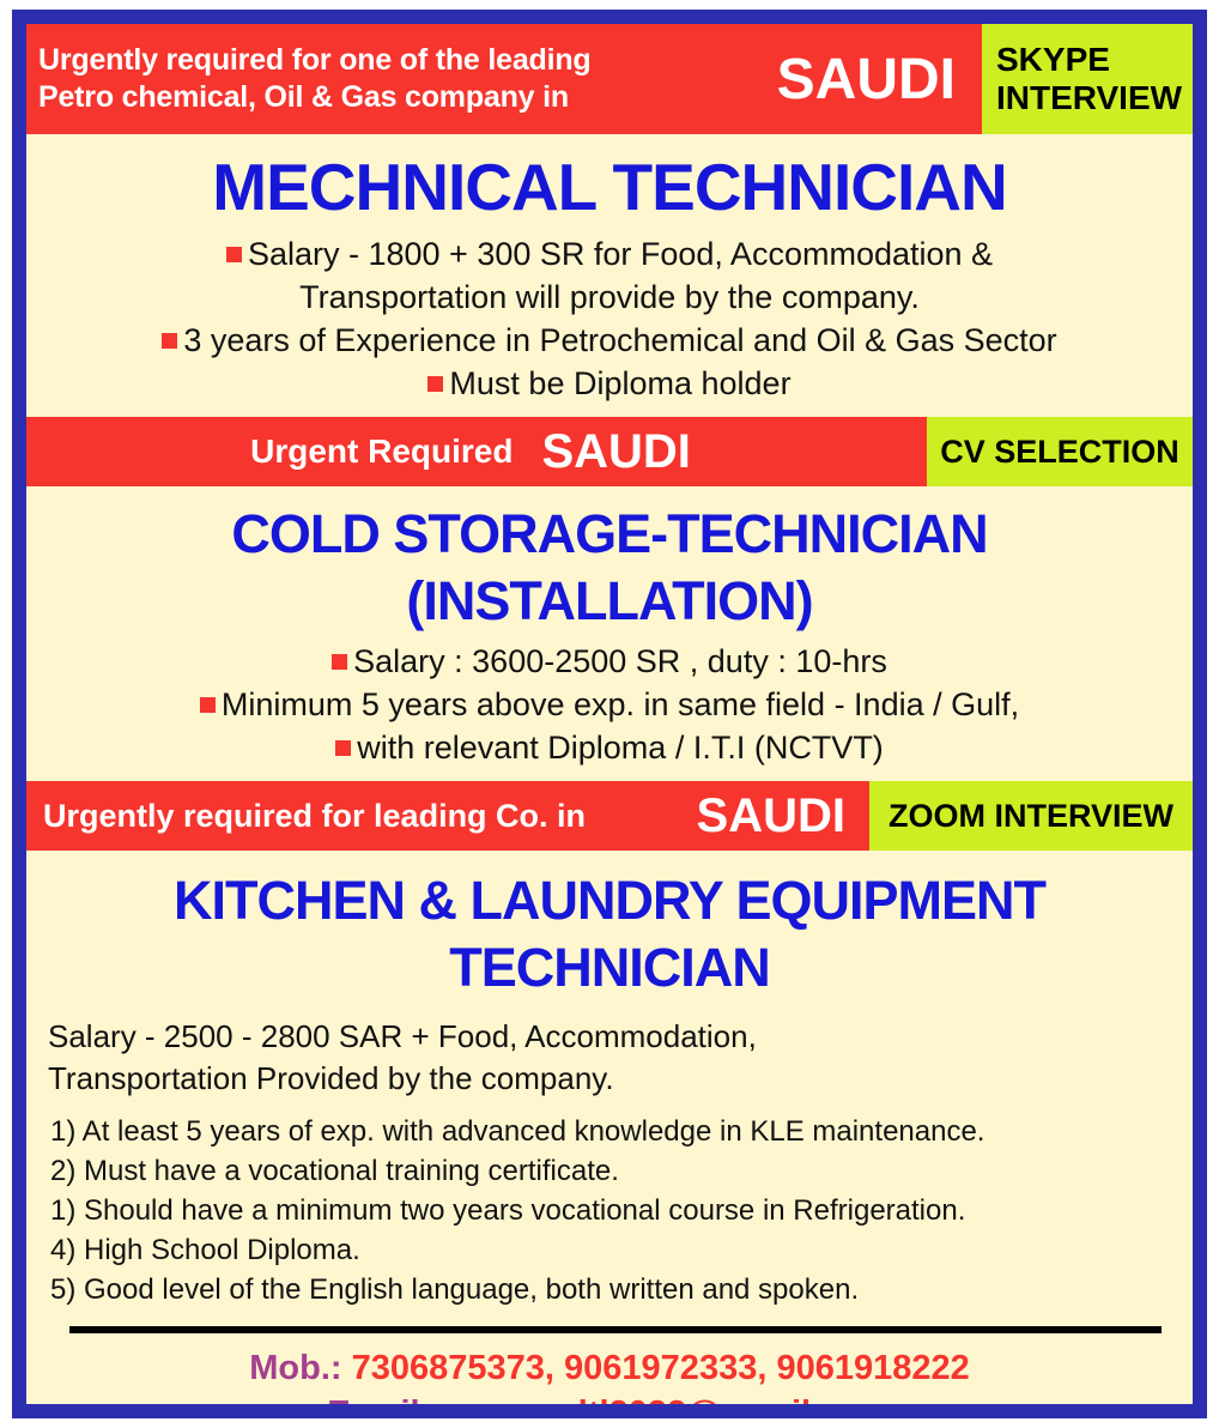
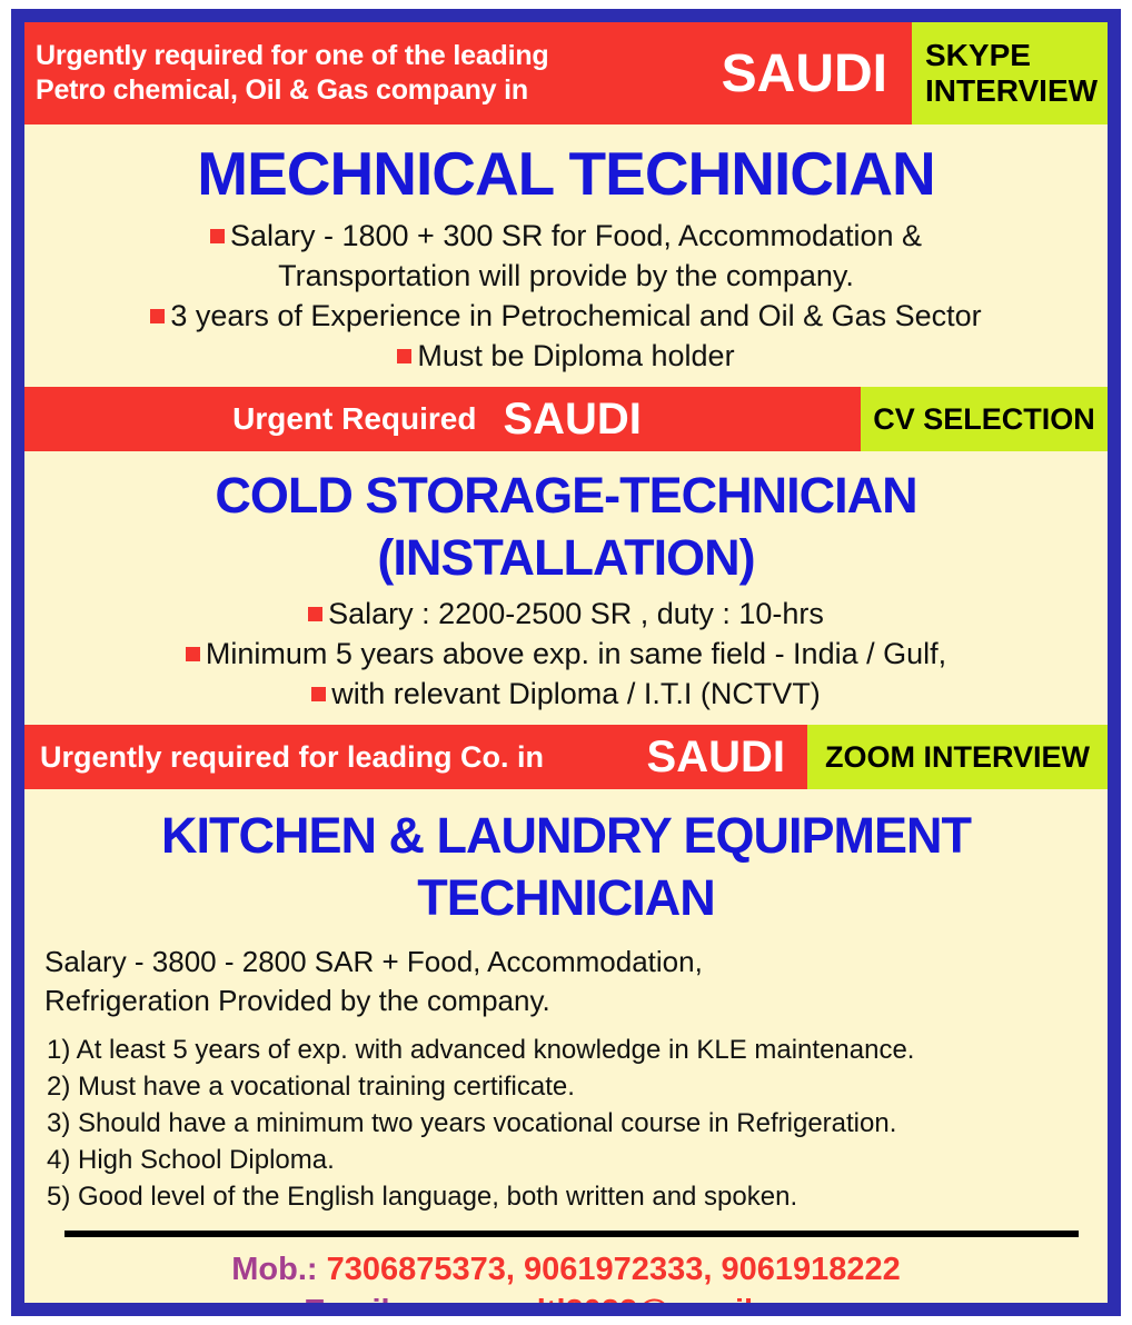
  Urgently required for one of the leading
  Petro chemical, Oil & Gas company in
  SAUDI
  SKYPE
  INTERVIEW
  MECHNICAL TECHNICIAN
  Salary - 1800 + 300 SR for Food, Accommodation &
  Transportation will provide by the company.
  3 years of Experience in Petrochemical and Oil & Gas Sector
  Must be Diploma holder
  Urgent Required
  SAUDI
  CV SELECTION
  COLD STORAGE-TECHNICIAN (INSTALLATION)
- Salary : 3600-2500 SR , duty : 10-hrs
+ Salary : 2200-2500 SR , duty : 10-hrs
  Minimum 5 years above exp. in same field - India / Gulf,
  with relevant Diploma / I.T.I (NCTVT)
  Urgently required for leading Co. in
  SAUDI
  ZOOM INTERVIEW
  KITCHEN & LAUNDRY EQUIPMENT TECHNICIAN
- Salary - 2500 - 2800 SAR + Food, Accommodation,
+ Salary - 3800 - 2800 SAR + Food, Accommodation,
- Transportation Provided by the company.
+ Refrigeration Provided by the company.
  1) At least 5 years of exp. with advanced knowledge in KLE maintenance.
  2) Must have a vocational training certificate.
- 1) Should have a minimum two years vocational course in Refrigeration.
+ 3) Should have a minimum two years vocational course in Refrigeration.
  4) High School Diploma.
  5) Good level of the English language, both written and spoken.
  Mob.: 7306875373, 9061972333, 9061918222
